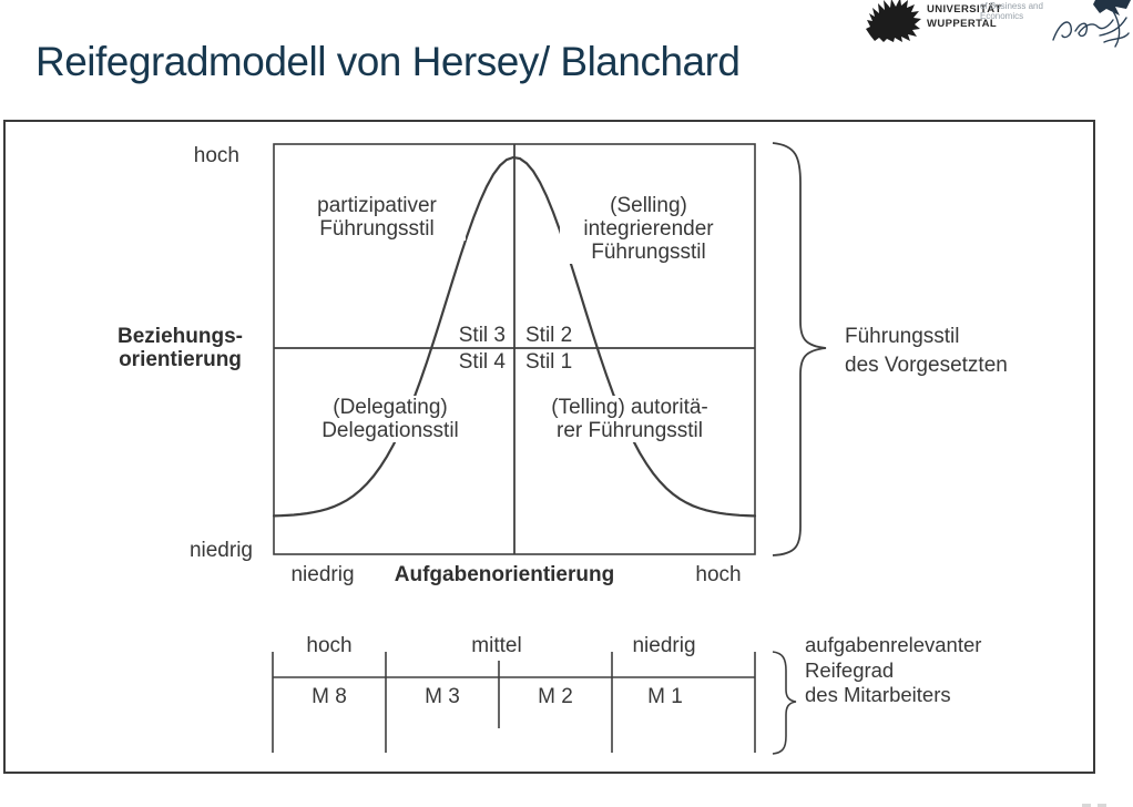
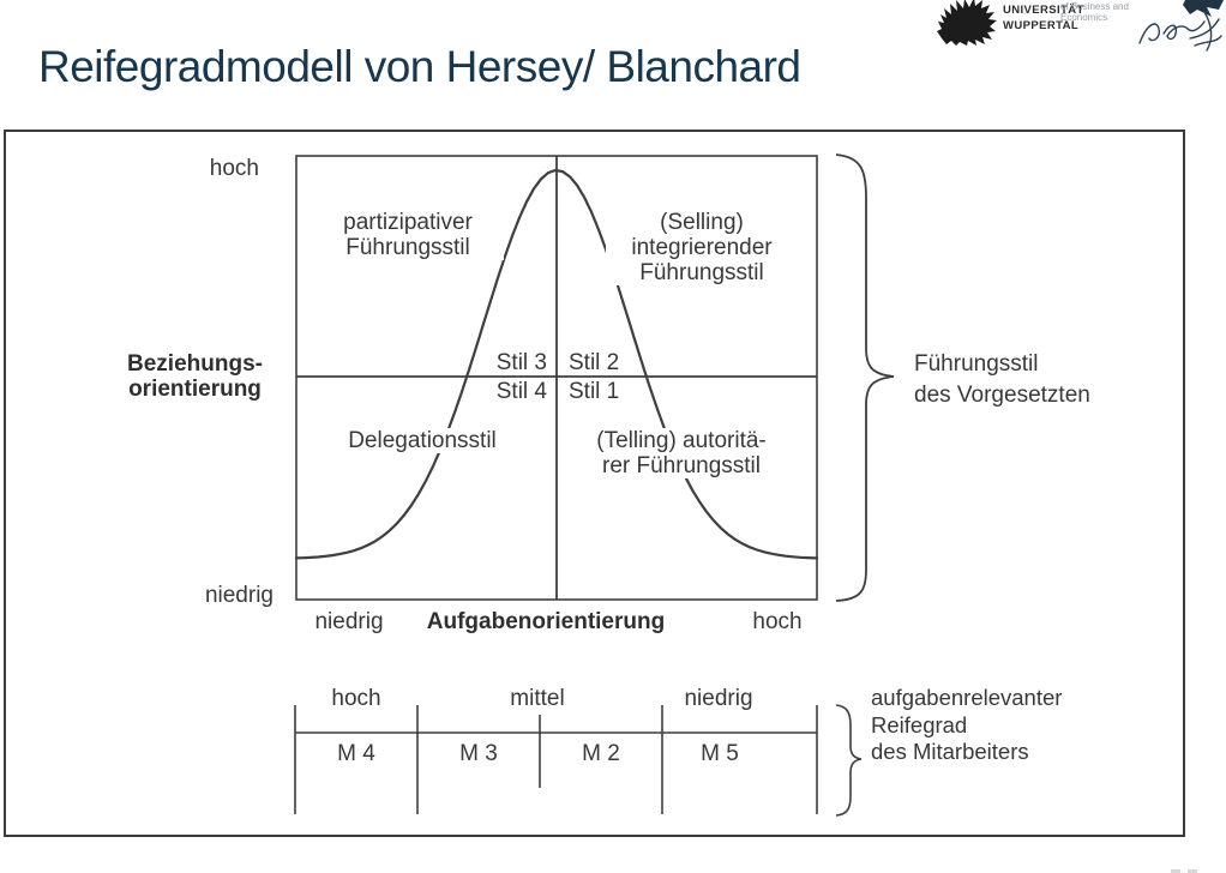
  Reifegradmodell von Hersey/ Blanchard
  UNIVERSITÄT
  WUPPERTAL
  of Business and Economics
  hoch
  niedrig
  Beziehungs-
  orientierung
  partizipativer
  Führungsstil
  (Selling)
  integrierender
  Führungsstil
- (Delegating)
  Delegationsstil
  (Telling) autoritä-
  rer Führungsstil
  Stil 3
  Stil 2
  Stil 4
  Stil 1
  niedrig
  Aufgabenorientierung
  hoch
  Führungsstil
  des Vorgesetzten
  hoch
  mittel
  niedrig
- M 8
+ M 4
  M 3
  M 2
- M 1
+ M 5
  aufgabenrelevanter
  Reifegrad
  des Mitarbeiters
